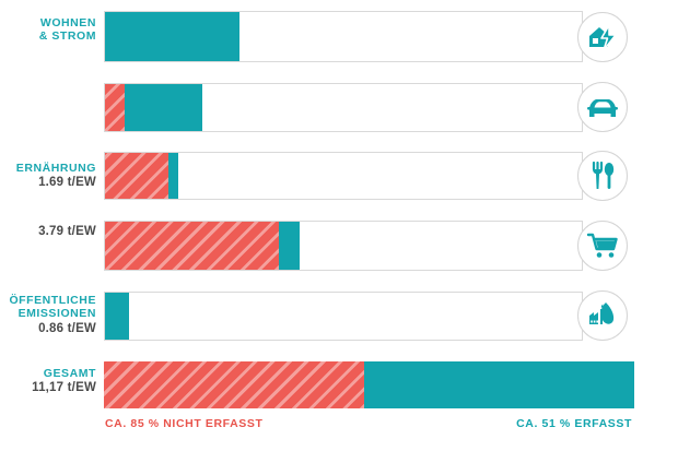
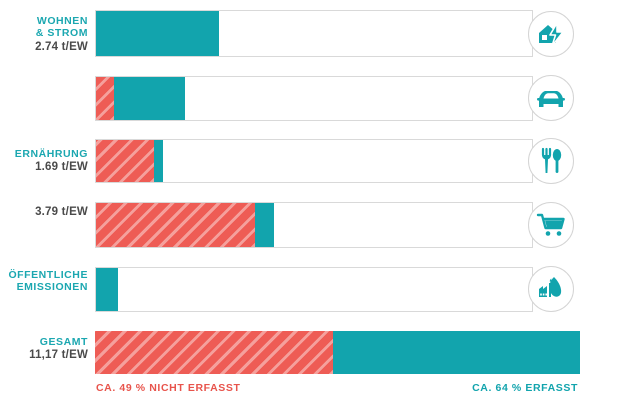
  WOHNEN
  & STROM
+ 2.74 t/EW
  ERNÄHRUNG
  1.69 t/EW
  3.79 t/EW
  ÖFFENTLICHE
  EMISSIONEN
- 0.86 t/EW
  GESAMT
  11,17 t/EW
- CA. 85 % NICHT ERFASST
+ CA. 49 % NICHT ERFASST
- CA. 51 % ERFASST
+ CA. 64 % ERFASST
